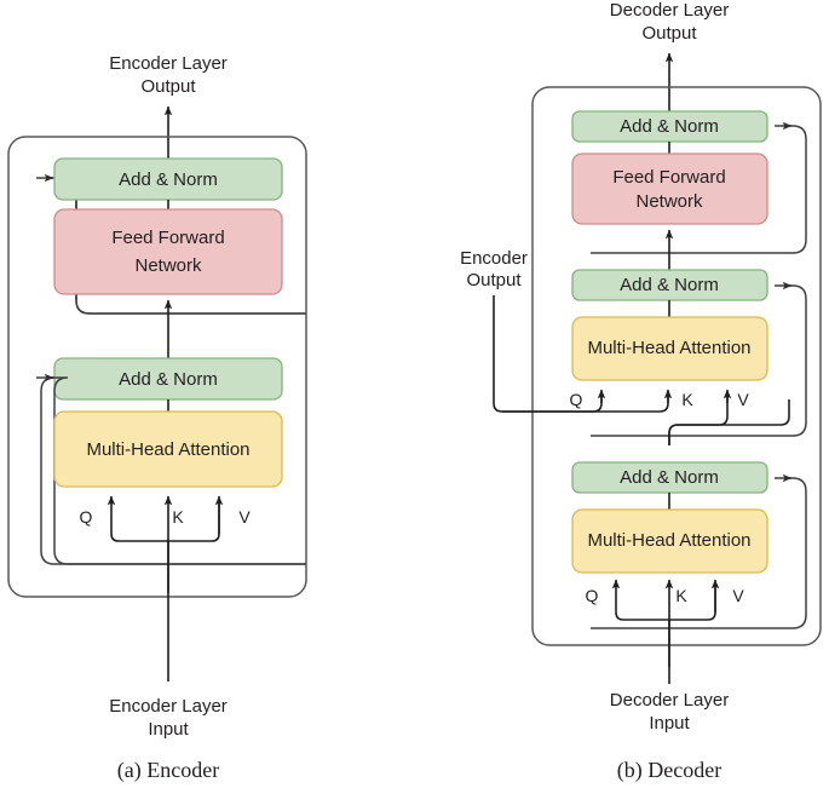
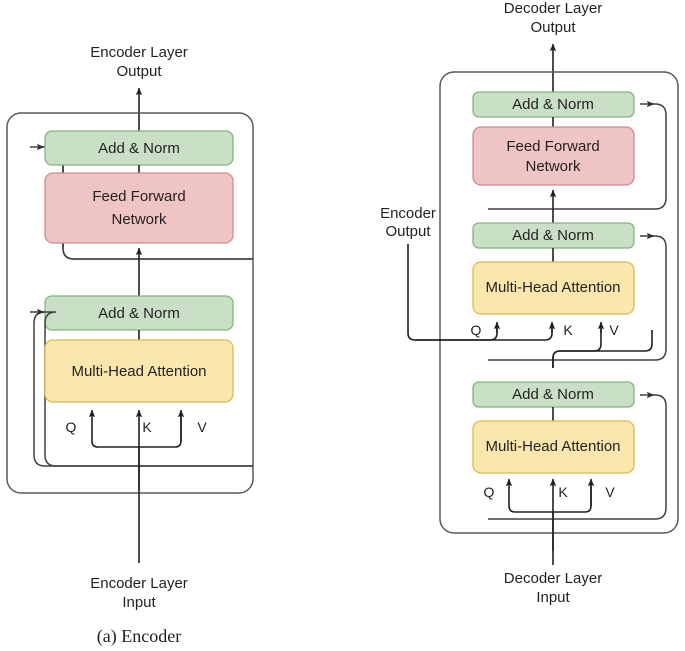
  Encoder Layer
  Output
  Add & Norm
  Feed Forward
  Network
  Add & Norm
  Multi-Head Attention
  Q
  K
  V
  Encoder Layer
  Input
  (a) Encoder
  Decoder Layer
  Output
  Add & Norm
  Feed Forward
  Network
  Add & Norm
  Multi-Head Attention
  Encoder
  Output
  Q
  K
  V
  Add & Norm
  Multi-Head Attention
  Q
  K
  V
  Decoder Layer
  Input
- (b) Decoder
